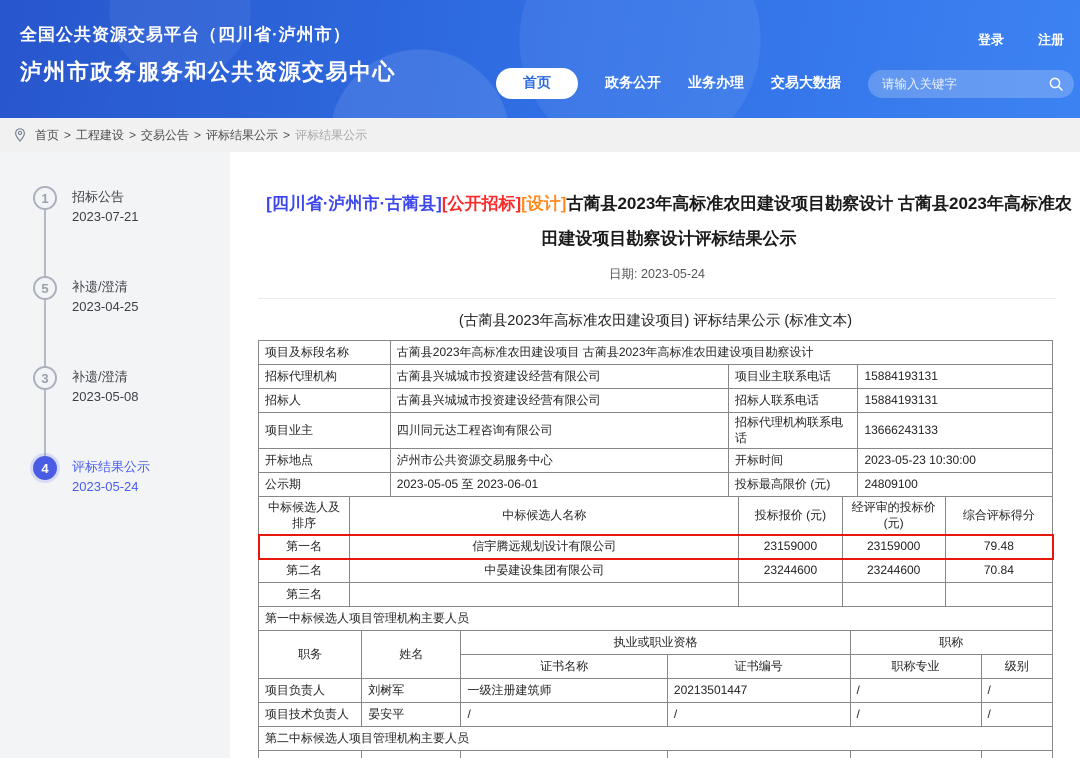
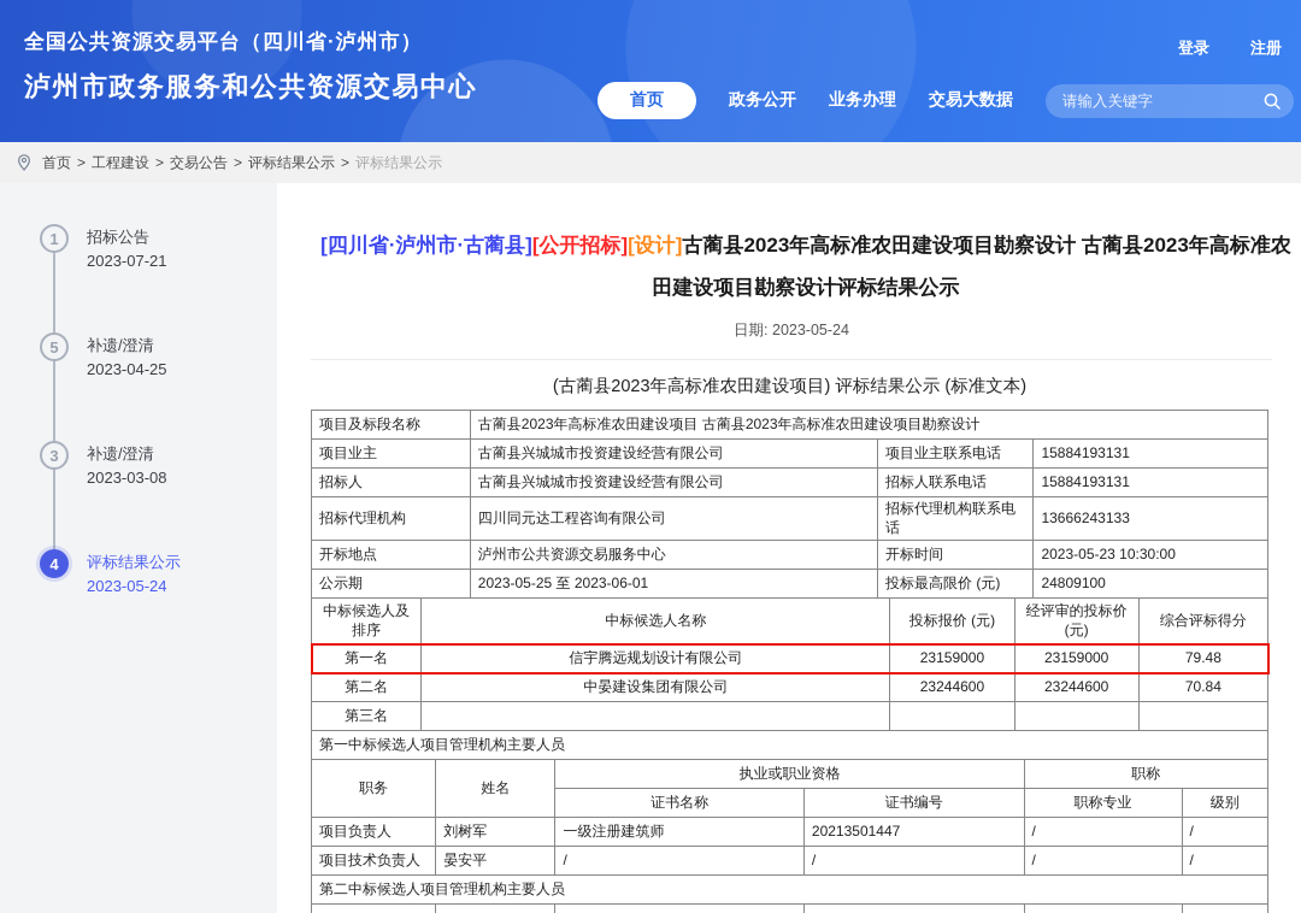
  全国公共资源交易平台（四川省·泸州市）
  泸州市政务服务和公共资源交易中心
  登录
  注册
  首页
  政务公开
  业务办理
  交易大数据
  请输入关键字
  首页
  >
  工程建设
  >
  交易公告
  >
  评标结果公示
  >
  评标结果公示
  1
  招标公告
  2023-07-21
  5
  补遗/澄清
  2023-04-25
  3
  补遗/澄清
- 2023-05-08
+ 2023-03-08
  4
  评标结果公示
  2023-05-24
  [四川省·泸州市·古蔺县][公开招标][设计]古蔺县2023年高标准农田建设项目勘察设计 古蔺县2023年高标准农田建设项目勘察设计评标结果公示
  日期: 2023-05-24
  (古蔺县2023年高标准农田建设项目) 评标结果公示 (标准文本)
  项目及标段名称	古蔺县2023年高标准农田建设项目 古蔺县2023年高标准农田建设项目勘察设计
- 招标代理机构	古蔺县兴城城市投资建设经营有限公司	项目业主联系电话	15884193131
+ 项目业主	古蔺县兴城城市投资建设经营有限公司	项目业主联系电话	15884193131
  招标人	古蔺县兴城城市投资建设经营有限公司	招标人联系电话	15884193131
- 项目业主	四川同元达工程咨询有限公司	招标代理机构联系电话	13666243133
+ 招标代理机构	四川同元达工程咨询有限公司	招标代理机构联系电话	13666243133
  开标地点	泸州市公共资源交易服务中心	开标时间	2023-05-23 10:30:00
- 公示期	2023-05-05 至 2023-06-01	投标最高限价 (元)	24809100
+ 公示期	2023-05-25 至 2023-06-01	投标最高限价 (元)	24809100
  中标候选人及排序	中标候选人名称	投标报价 (元)	经评审的投标价 (元)	综合评标得分
  第一名	信宇腾远规划设计有限公司	23159000	23159000	79.48
  第二名	中晏建设集团有限公司	23244600	23244600	70.84
  第三名
  第一中标候选人项目管理机构主要人员
  职务	姓名	执业或职业资格	职称
  证书名称	证书编号	职称专业	级别
  项目负责人	刘树军	一级注册建筑师	20213501447	/	/
  项目技术负责人	晏安平	/	/	/	/
  第二中标候选人项目管理机构主要人员
